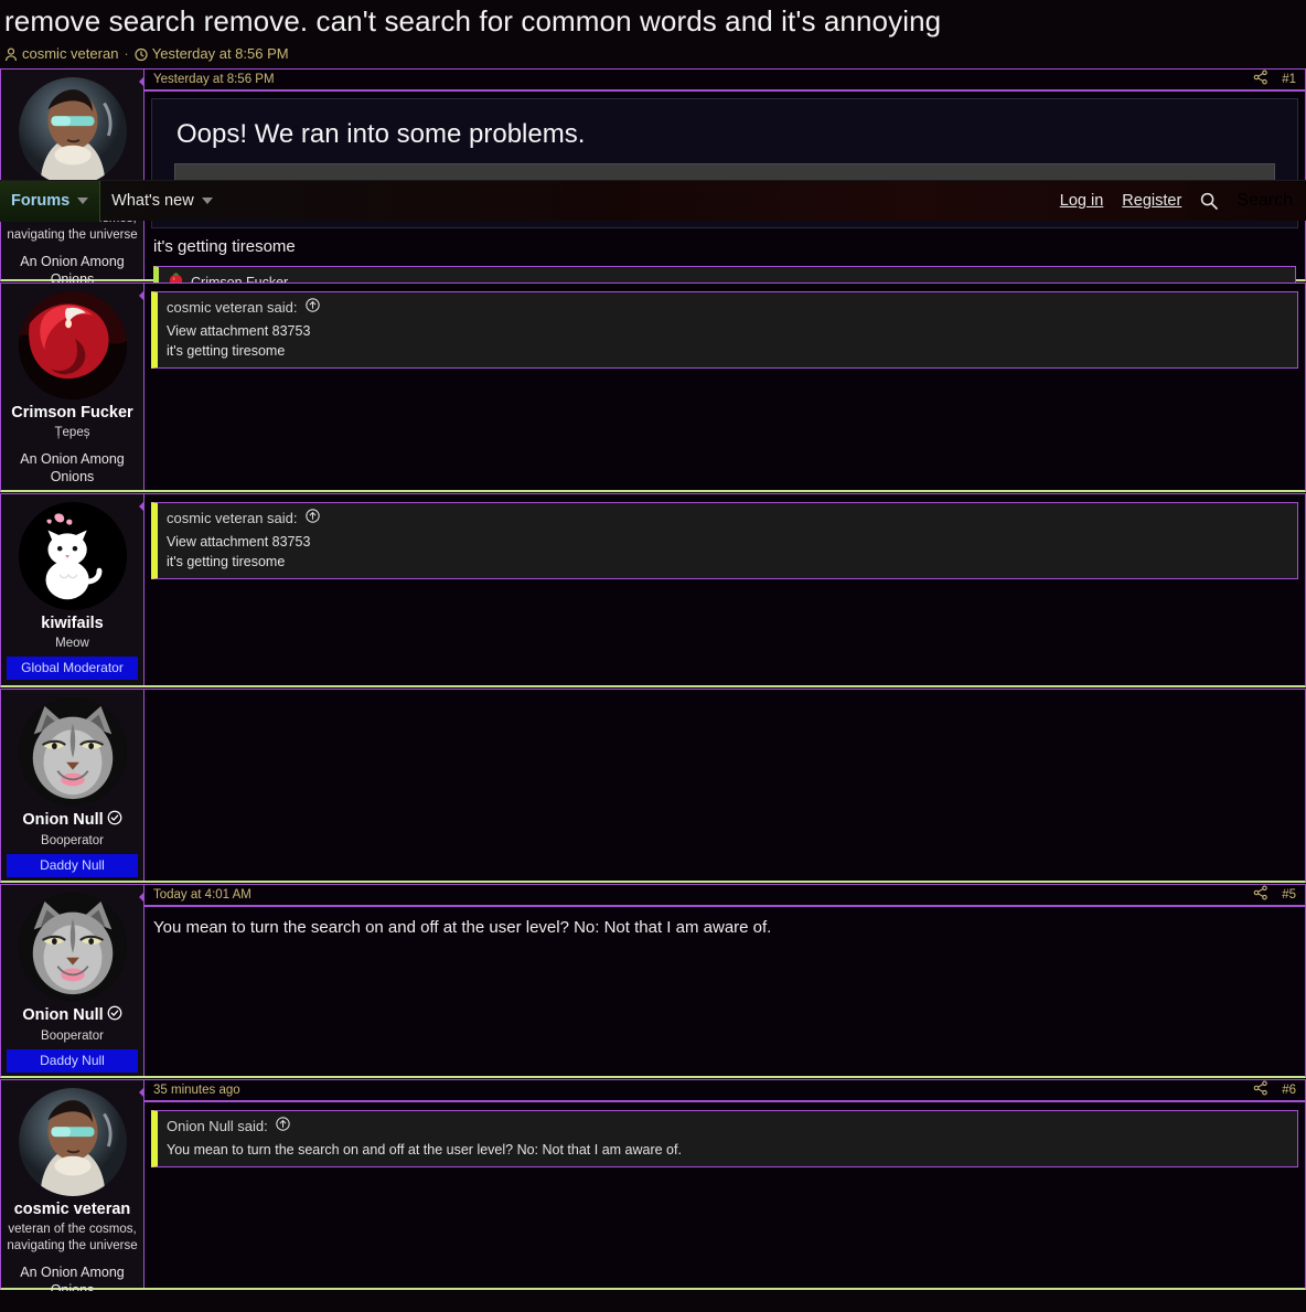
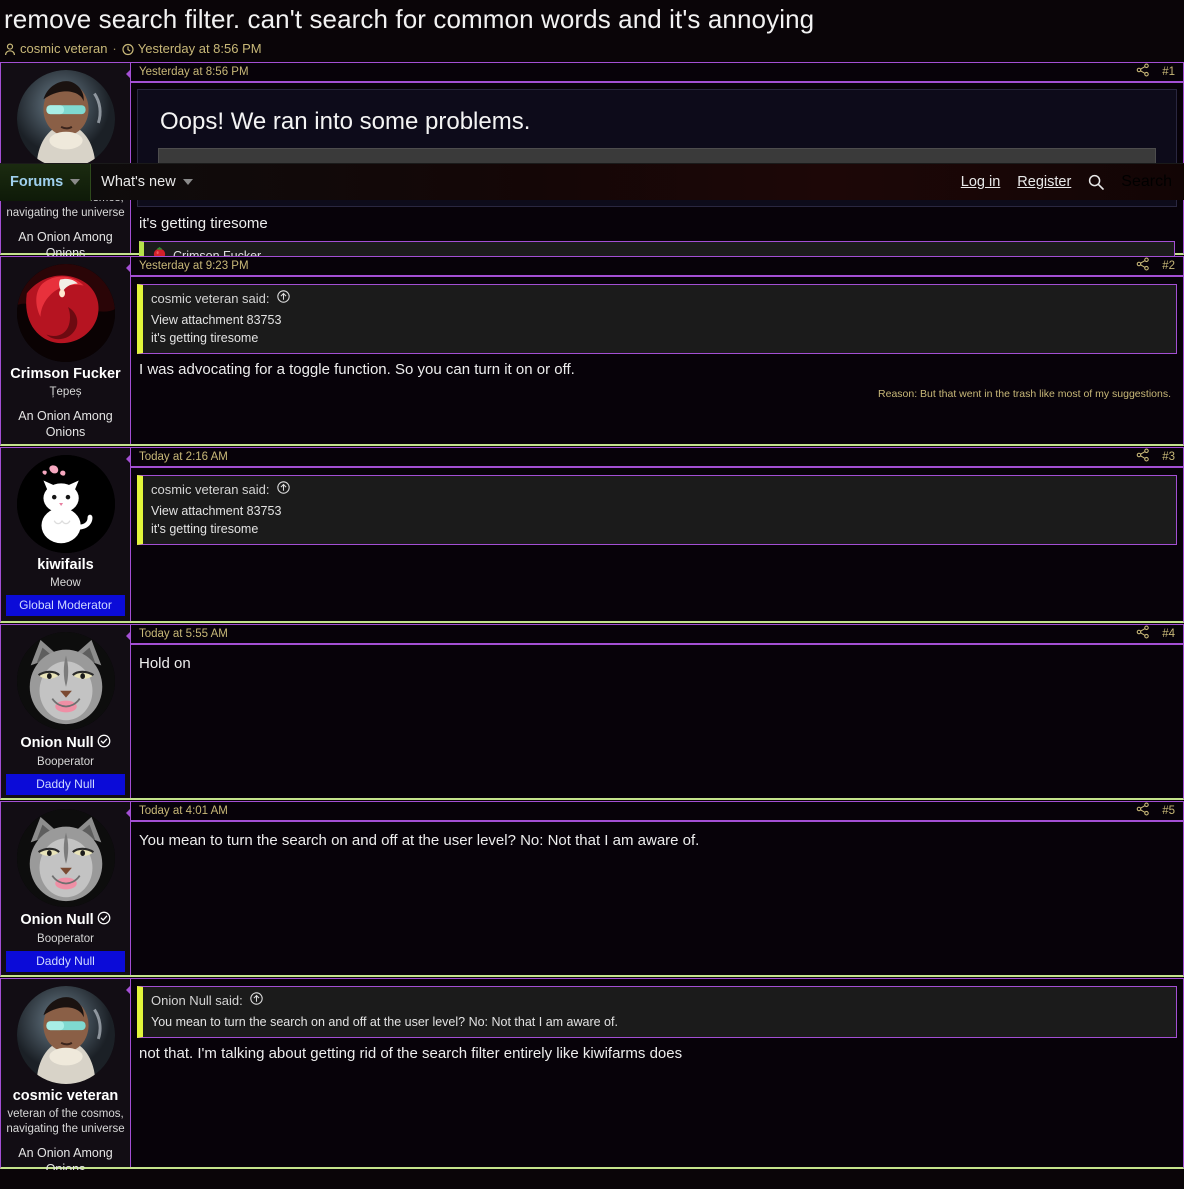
- remove search remove. can't search for common words and it's annoying
+ remove search filter. can't search for common words and it's annoying
  cosmic veteran
  ·
  Yesterday at 8:56 PM
  An Onion Among Onions
  Yesterday at 8:56 PM
  #1
  Oops! We ran into some problems.
  it's getting tiresome
  Crimson Fucker
  Țepeș
  An Onion Among Onions
+ Yesterday at 9:23 PM
+ #2
  cosmic veteran said:
  View attachment 83753
  it's getting tiresome
+ I was advocating for a toggle function. So you can turn it on or off.
+ Reason: But that went in the trash like most of my suggestions.
  kiwifails
  Meow
  Global Moderator
+ Today at 2:16 AM
+ #3
  cosmic veteran said:
  View attachment 83753
  it's getting tiresome
  Onion Null
  Booperator
  Daddy Null
+ Today at 5:55 AM
+ #4
+ Hold on
  Onion Null
  Booperator
  Daddy Null
  Today at 4:01 AM
  #5
  You mean to turn the search on and off at the user level? No: Not that I am aware of.
  cosmic veteran
  veteran of the cosmos, navigating the universe
  An Onion Among Onions
- 35 minutes ago
- #6
  Onion Null said:
  You mean to turn the search on and off at the user level? No: Not that I am aware of.
+ not that. I'm talking about getting rid of the search filter entirely like kiwifarms does
  Forums
  What's new
  Log in
  Register
